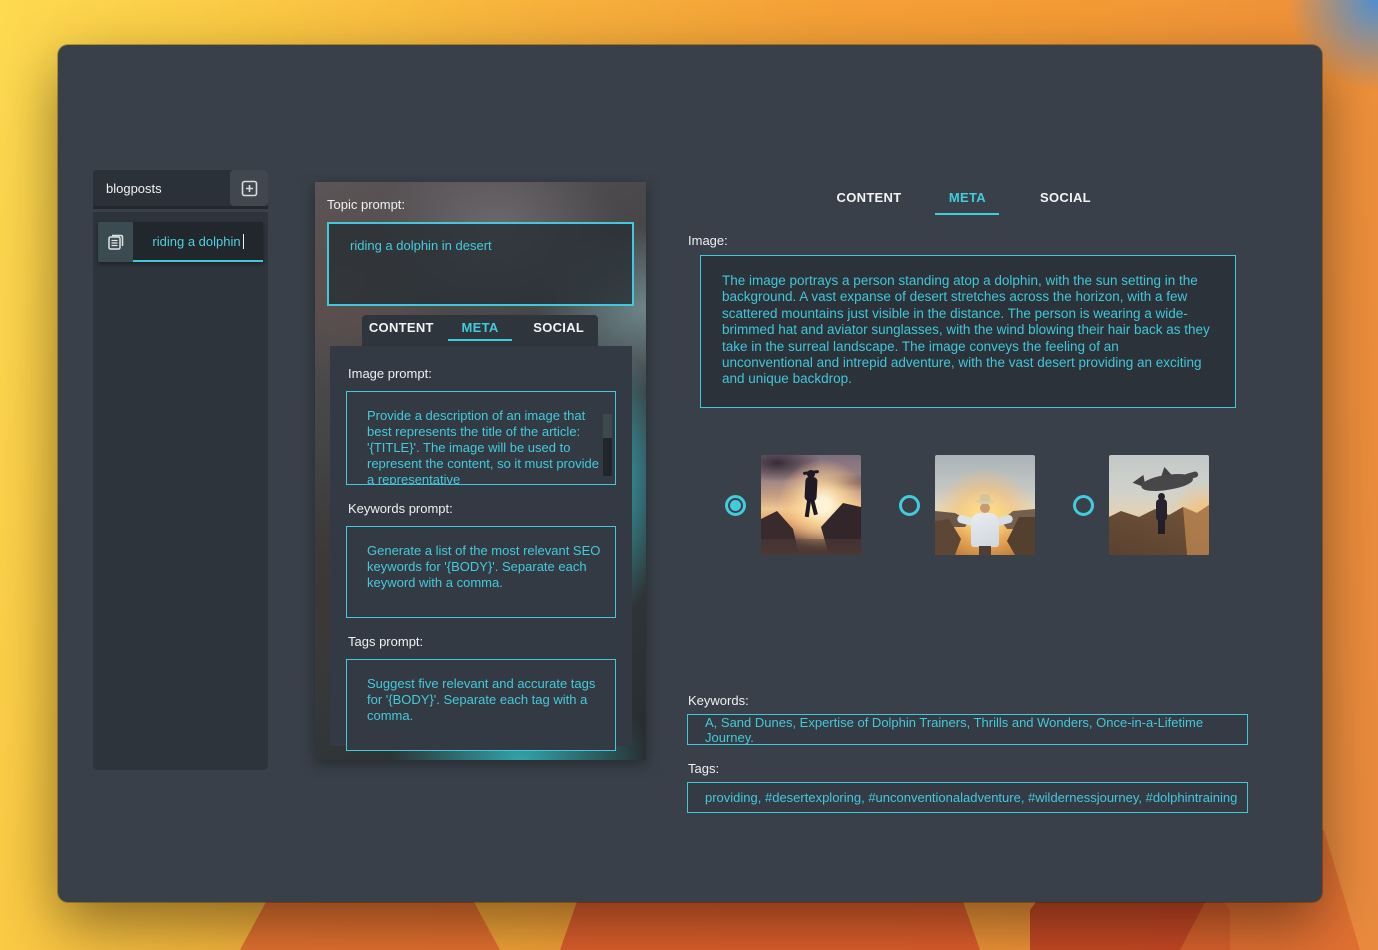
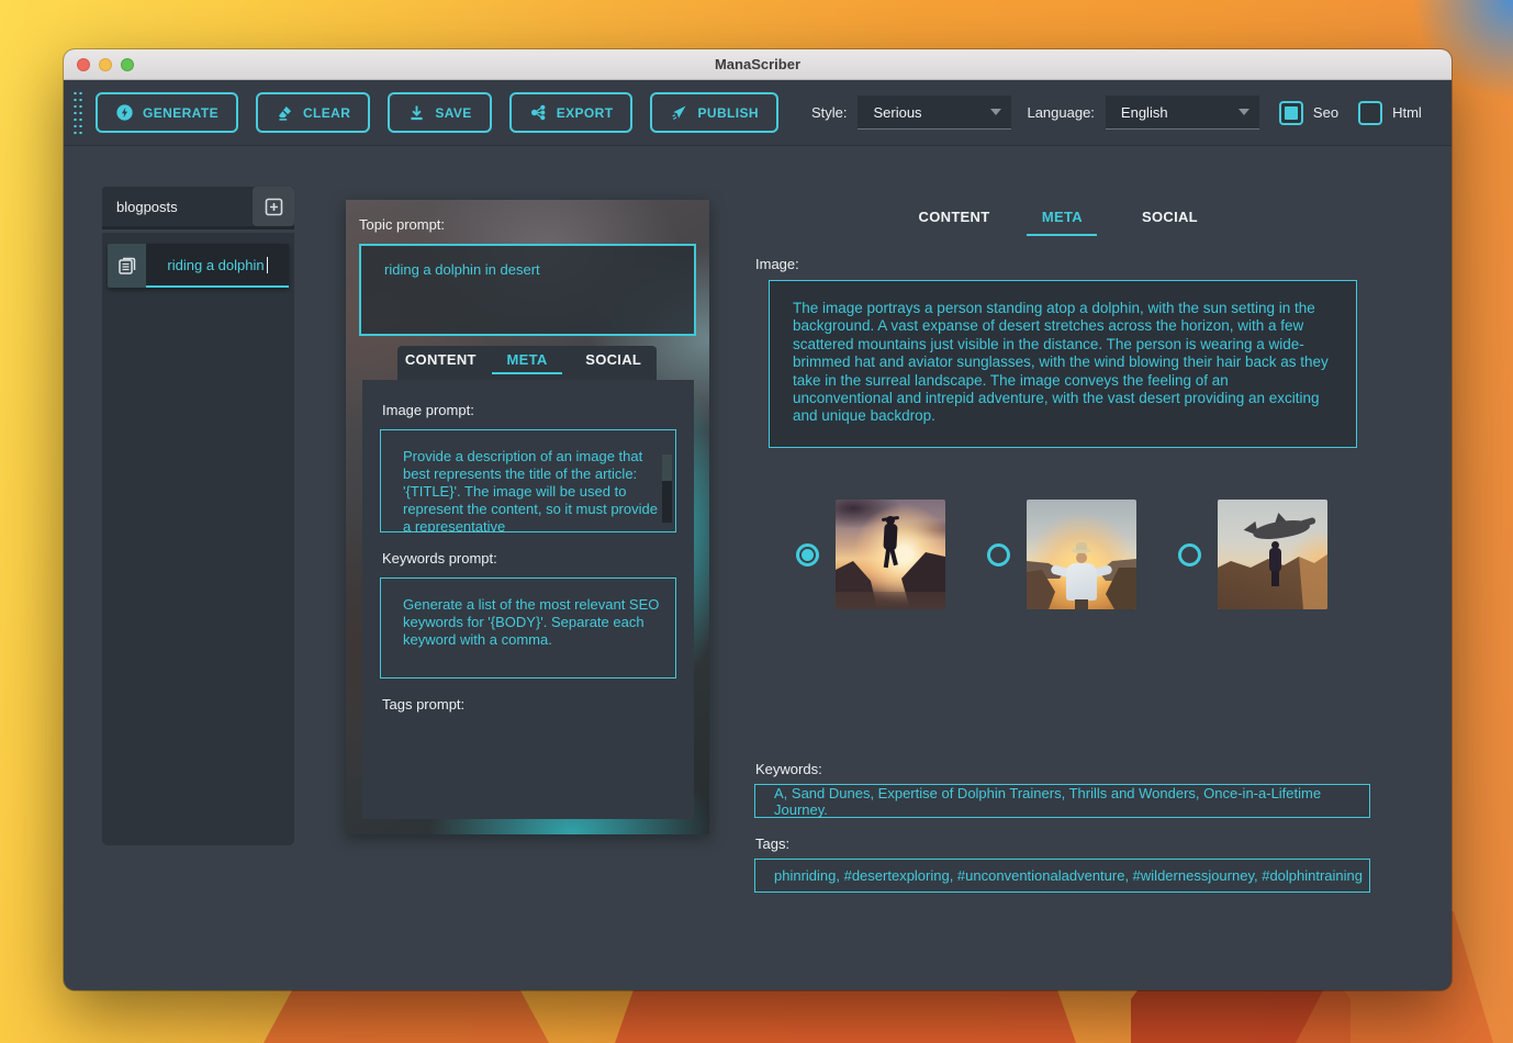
+ ManaScriber
+ GENERATE
+ CLEAR
+ SAVE
+ EXPORT
+ PUBLISH
+ Style:
+ Serious
+ Language:
+ English
+ Seo
+ Html
  blogposts
  riding a dolphin
  Topic prompt:
  riding a dolphin in desert
  CONTENT
  META
  SOCIAL
  Image prompt:
  Provide a description of an image that best represents the title of the article: '{TITLE}'. The image will be used to represent the content, so it must provide a representative
  Keywords prompt:
  Generate a list of the most relevant SEO keywords for '{BODY}'. Separate each keyword with a comma.
  Tags prompt:
- Suggest five relevant and accurate tags for '{BODY}'. Separate each tag with a comma.
  CONTENT
  META
  SOCIAL
  Image:
  The image portrays a person standing atop a dolphin, with the sun setting in the background. A vast expanse of desert stretches across the horizon, with a few scattered mountains just visible in the distance. The person is wearing a wide-brimmed hat and aviator sunglasses, with the wind blowing their hair back as they take in the surreal landscape. The image conveys the feeling of an unconventional and intrepid adventure, with the vast desert providing an exciting and unique backdrop.
  Keywords:
  A, Sand Dunes, Expertise of Dolphin Trainers, Thrills and Wonders, Once-in-a-Lifetime Journey.
  Tags:
- providing, #desertexploring, #unconventionaladventure, #wildernessjourney, #dolphintraining
+ phinriding, #desertexploring, #unconventionaladventure, #wildernessjourney, #dolphintraining
